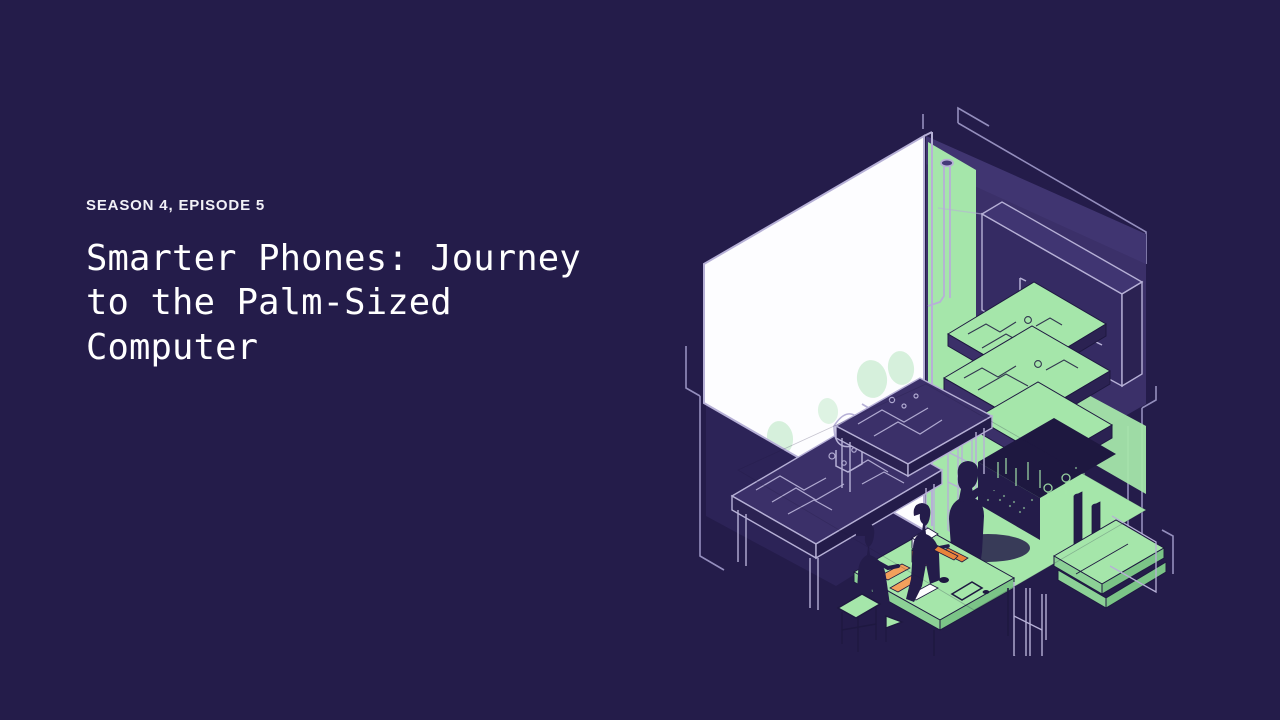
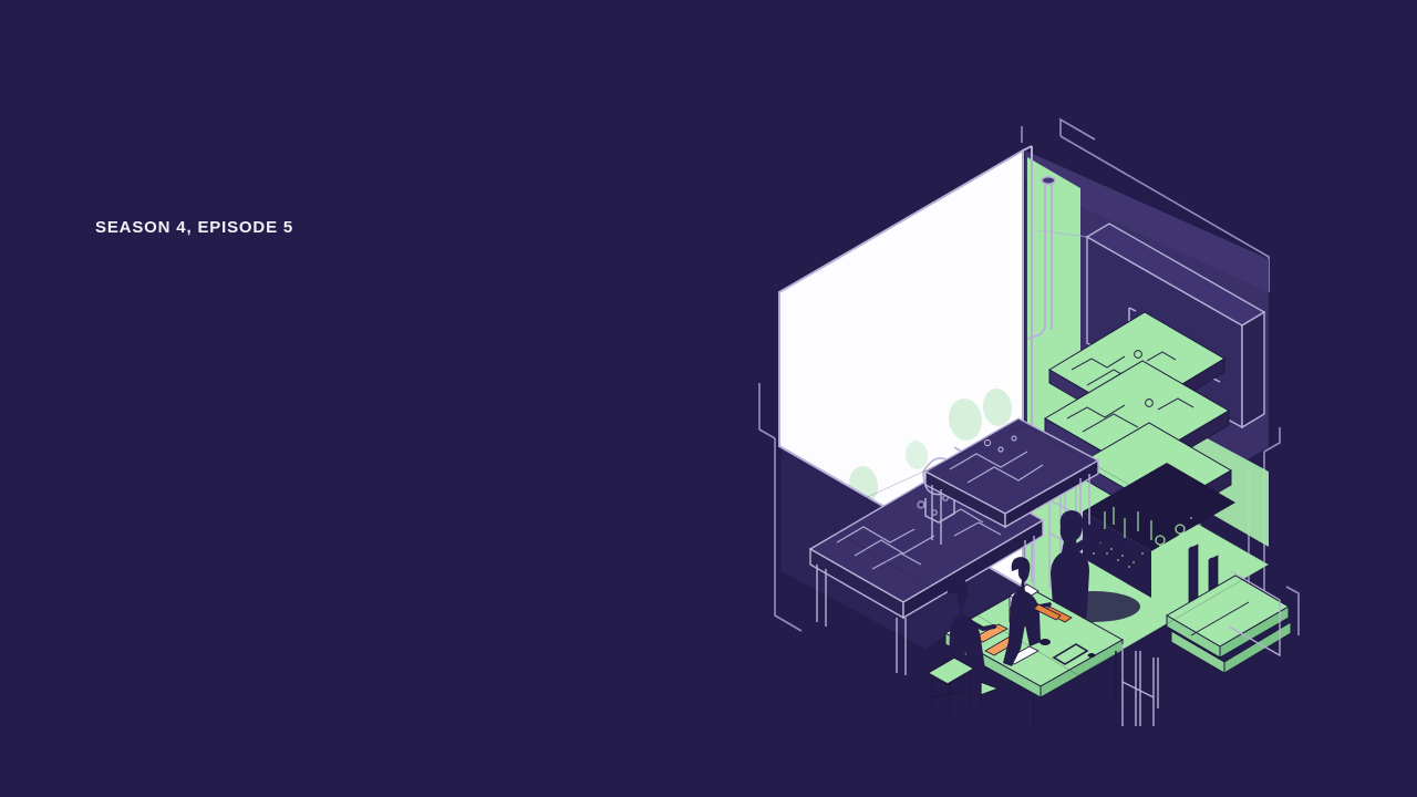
  SEASON 4, EPISODE 5
- Smarter Phones: Journey
- to the Palm-Sized
- Computer
